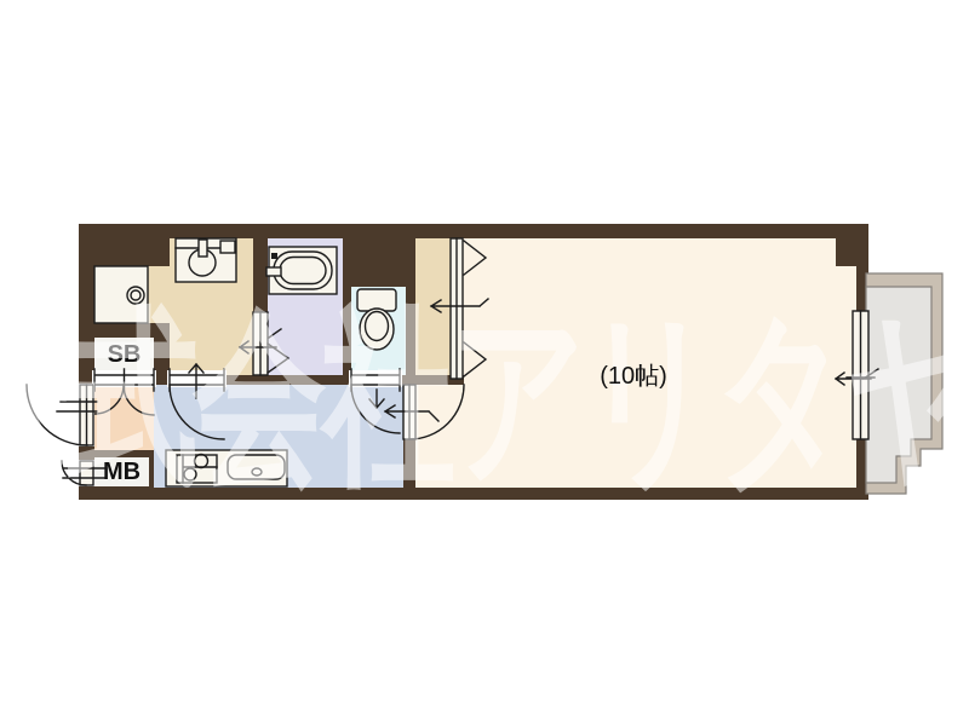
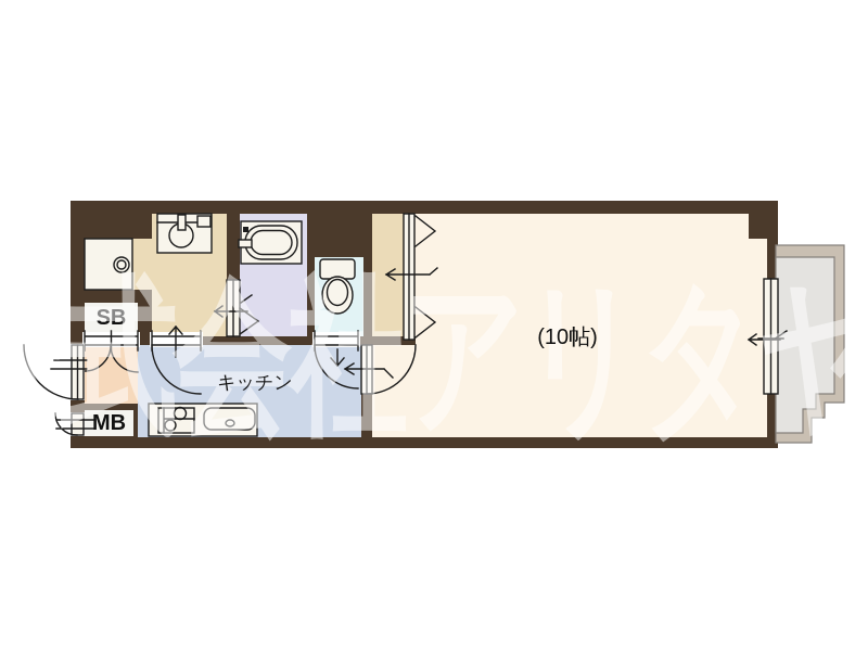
  SB
  MB
  株式会社アリタヤ
  (10帖)
+ キッチン
